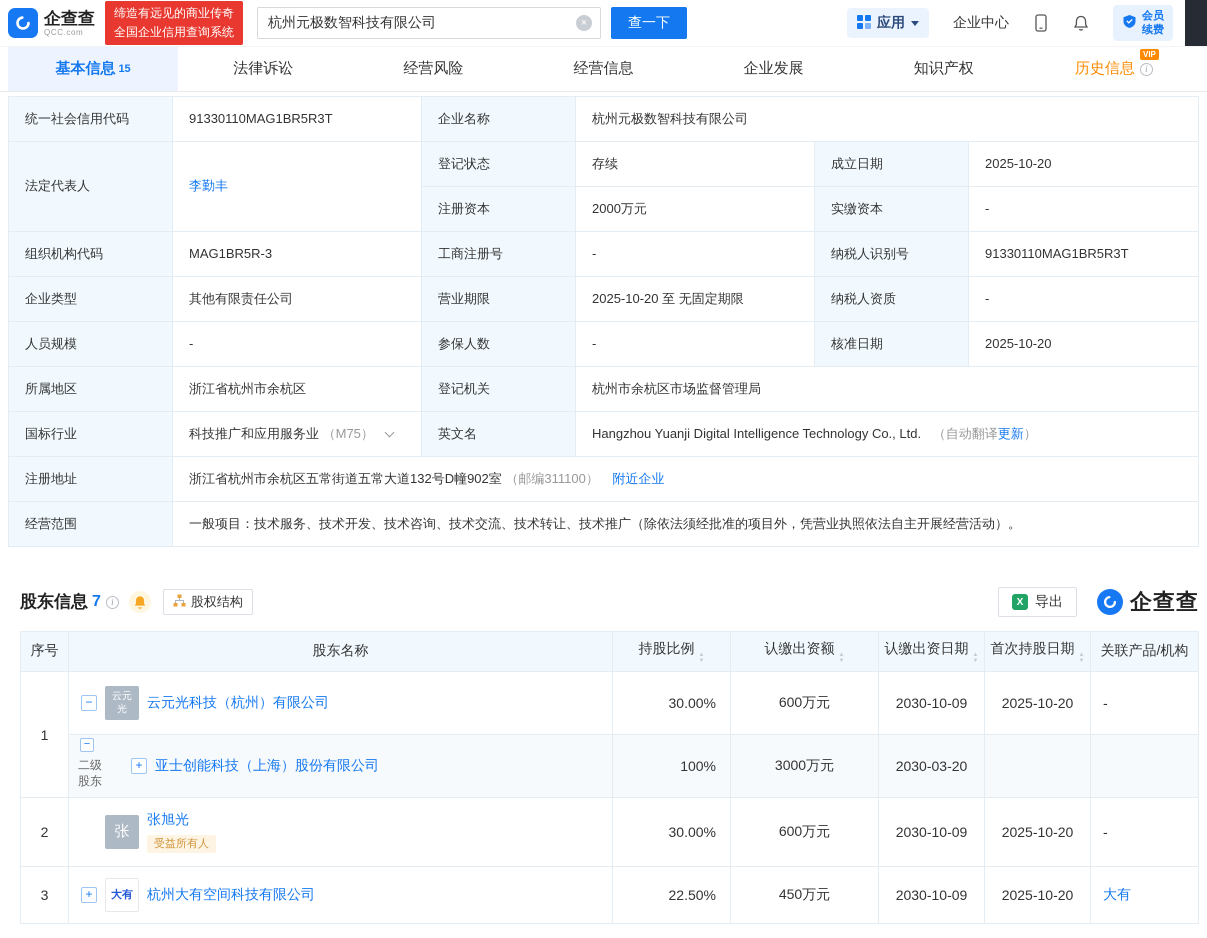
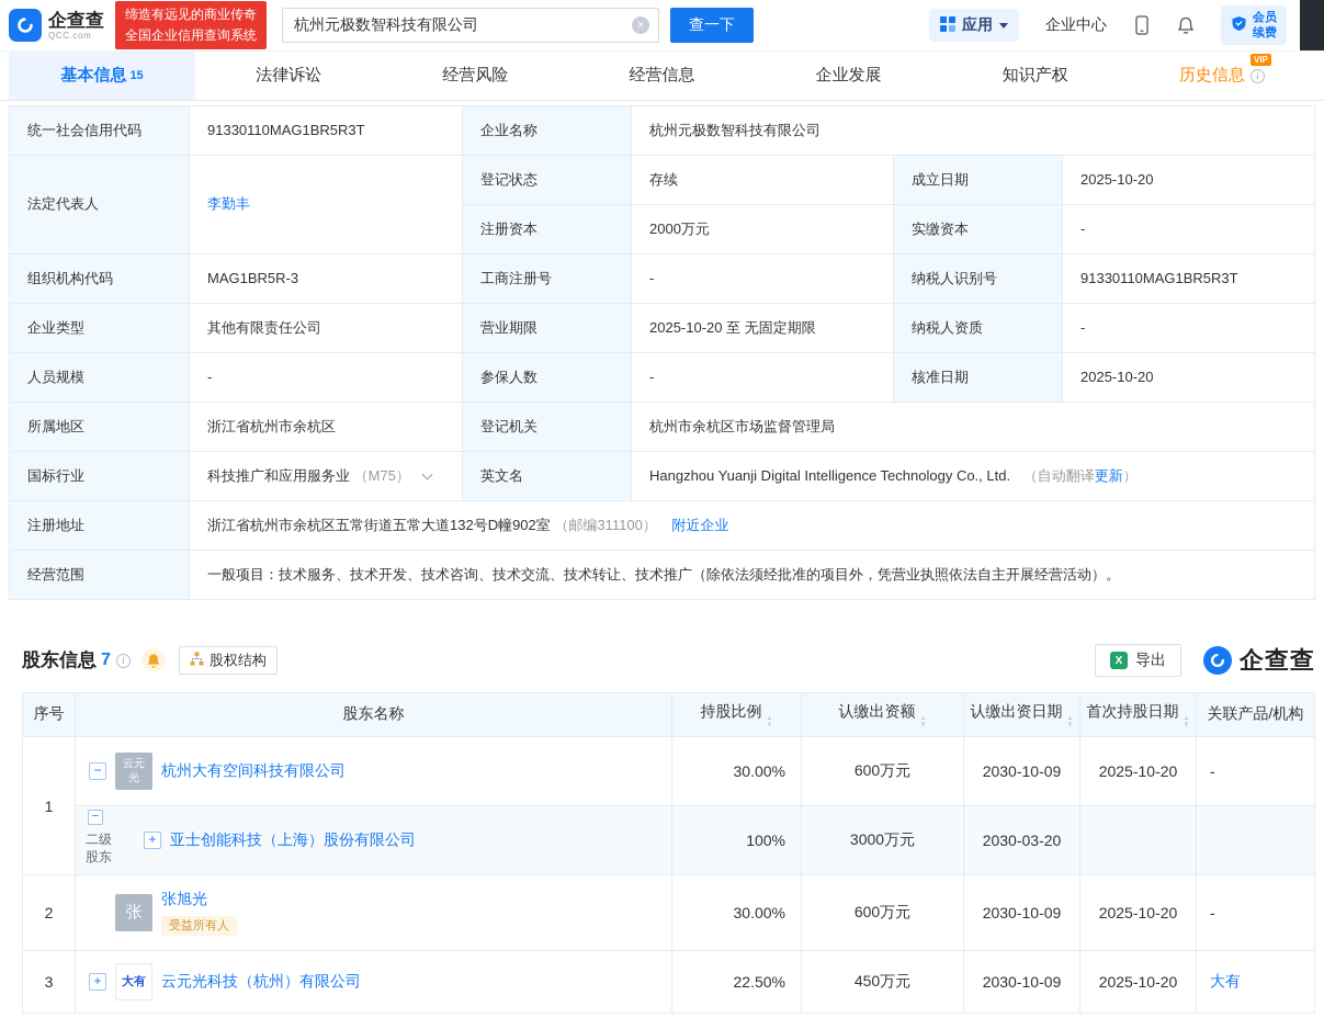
  企查查
  QCC.com
  缔造有远见的商业传奇
  全国企业信用查询系统
  杭州元极数智科技有限公司
  ×
  查一下
  应用
  企业中心
  会员
  续费
  基本信息
  15
  法律诉讼
  经营风险
  经营信息
  企业发展
  知识产权
  历史信息
  VIP
  统一社会信用代码	91330110MAG1BR5R3T	企业名称	杭州元极数智科技有限公司
  法定代表人	李勤丰	登记状态	存续	成立日期	2025-10-20
  注册资本	2000万元	实缴资本	-
  组织机构代码	MAG1BR5R-3	工商注册号	-	纳税人识别号	91330110MAG1BR5R3T
  企业类型	其他有限责任公司	营业期限	2025-10-20 至 无固定期限	纳税人资质	-
  人员规模	-	参保人数	-	核准日期	2025-10-20
  所属地区	浙江省杭州市余杭区	登记机关	杭州市余杭区市场监督管理局
  国标行业	科技推广和应用服务业 （M75）	英文名	Hangzhou Yuanji Digital Intelligence Technology Co., Ltd. （自动翻译更新）
  注册地址	浙江省杭州市余杭区五常街道五常大道132号D幢902室 （邮编311100） 附近企业
  经营范围	一般项目：技术服务、技术开发、技术咨询、技术交流、技术转让、技术推广（除依法须经批准的项目外，凭营业执照依法自主开展经营活动）。
  股东信息
  7
  股权结构
  X
  导出
  企查查
  序号	股东名称	持股比例	认缴出资额	认缴出资日期	首次持股日期	关联产品/机构
- 1	云元光 云元光科技（杭州）有限公司	30.00%	600万元	2030-10-09	2025-10-20	-
+ 1	云元光 杭州大有空间科技有限公司	30.00%	600万元	2030-10-09	2025-10-20	-
  二级股东 亚士创能科技（上海）股份有限公司	100%	3000万元	2030-03-20
  2	张 张旭光 受益所有人	30.00%	600万元	2030-10-09	2025-10-20	-
- 3	大有 杭州大有空间科技有限公司	22.50%	450万元	2030-10-09	2025-10-20	大有
+ 3	大有 云元光科技（杭州）有限公司	22.50%	450万元	2030-10-09	2025-10-20	大有
